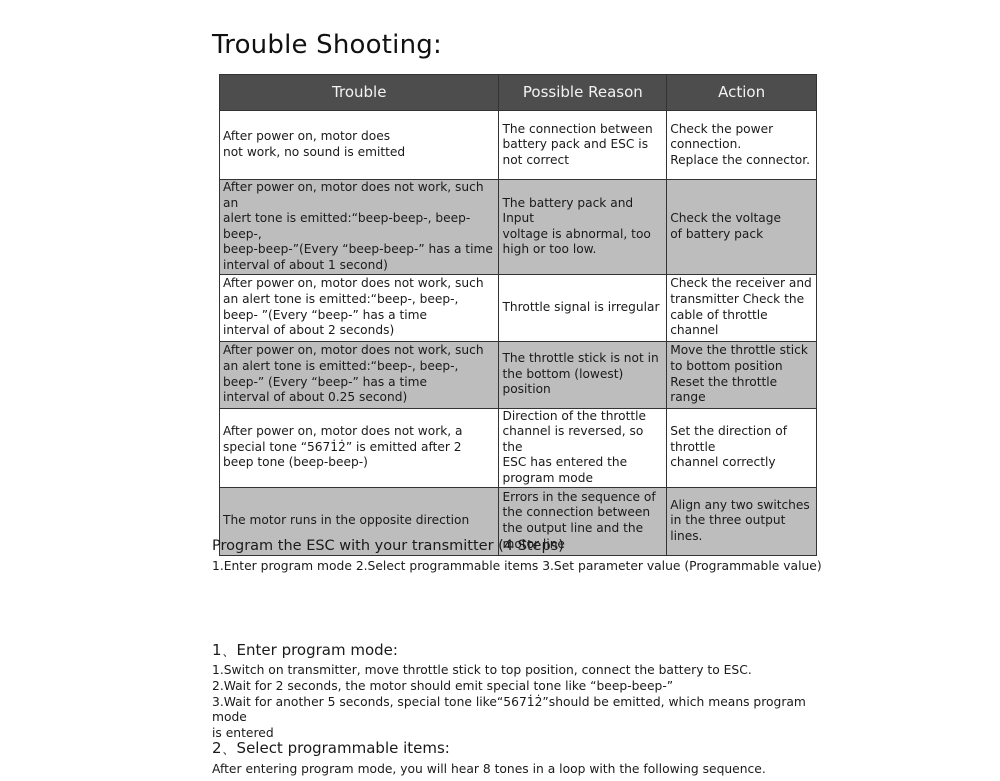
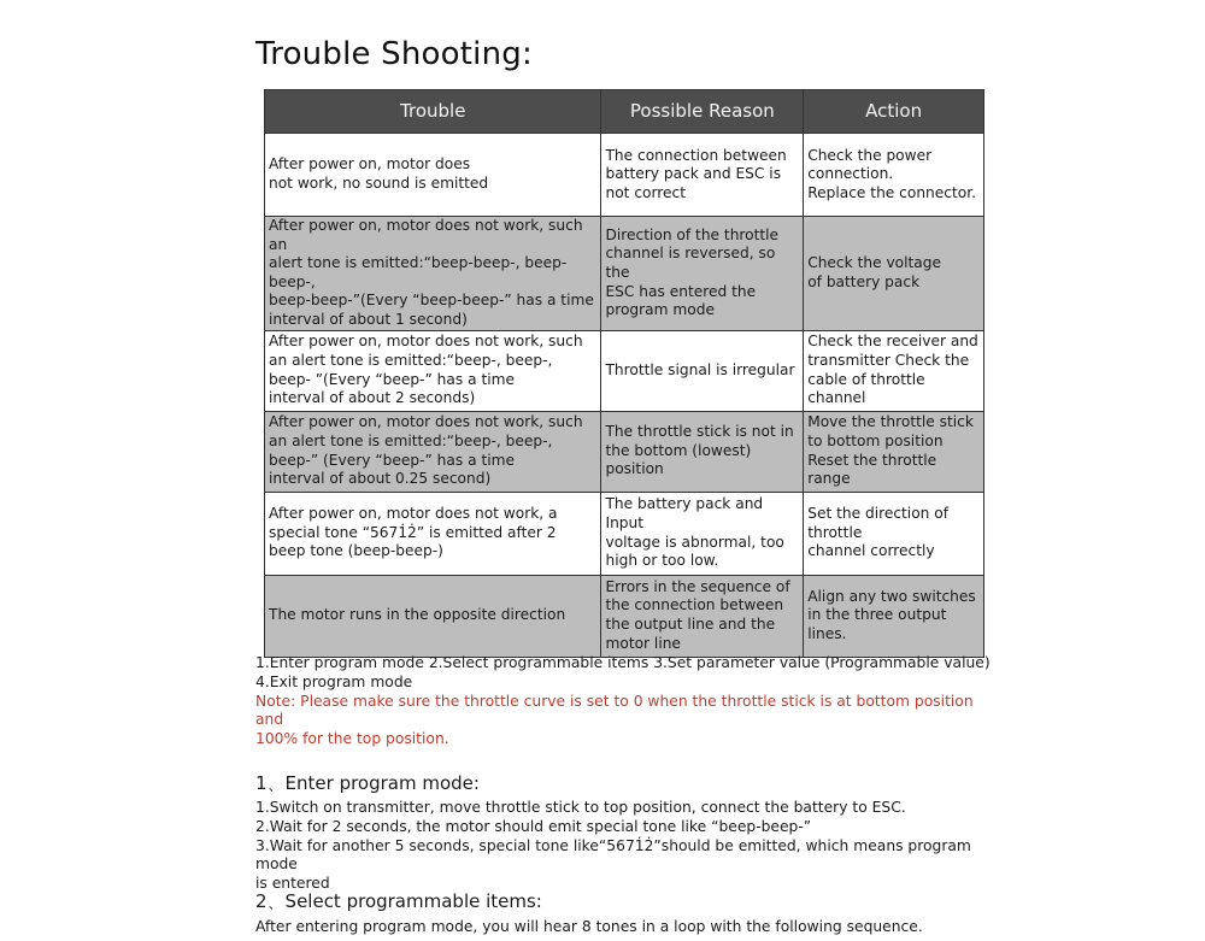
  Trouble Shooting:
  Trouble	Possible Reason	Action
  After power on, motor does not work, no sound is emitted	The connection between battery pack and ESC is not correct	Check the power connection. Replace the connector.
- After power on, motor does not work, such an alert tone is emitted:“beep-beep-, beep-beep-, beep-beep-”(Every “beep-beep-” has a time interval of about 1 second)	The battery pack and Input voltage is abnormal, too high or too low.	Check the voltage of battery pack
+ After power on, motor does not work, such an alert tone is emitted:“beep-beep-, beep-beep-, beep-beep-”(Every “beep-beep-” has a time interval of about 1 second)	Direction of the throttle channel is reversed, so the ESC has entered the program mode	Check the voltage of battery pack
  After power on, motor does not work, such an alert tone is emitted:“beep-, beep-, beep- ”(Every “beep-” has a time interval of about 2 seconds)	Throttle signal is irregular	Check the receiver and transmitter Check the cable of throttle channel
  After power on, motor does not work, such an alert tone is emitted:“beep-, beep-, beep-” (Every “beep-” has a time interval of about 0.25 second)	The throttle stick is not in the bottom (lowest) position	Move the throttle stick to bottom position Reset the throttle range
- After power on, motor does not work, a special tone “5671̇2̇” is emitted after 2 beep tone (beep-beep-)	Direction of the throttle channel is reversed, so the ESC has entered the program mode	Set the direction of throttle channel correctly
+ After power on, motor does not work, a special tone “5671̇2̇” is emitted after 2 beep tone (beep-beep-)	The battery pack and Input voltage is abnormal, too high or too low.	Set the direction of throttle channel correctly
  The motor runs in the opposite direction	Errors in the sequence of the connection between the output line and the motor line	Align any two switches in the three output lines.
- Program the ESC with your transmitter (4 Steps)
  1.Enter program mode 2.Select programmable items 3.Set parameter value (Programmable value)
+ 4.Exit program mode
+ Note: Please make sure the throttle curve is set to 0 when the throttle stick is at bottom position and
+ 100% for the top position.
  1、Enter program mode:
  1.Switch on transmitter, move throttle stick to top position, connect the battery to ESC.
  2.Wait for 2 seconds, the motor should emit special tone like “beep-beep-”
  3.Wait for another 5 seconds, special tone like“5671̇2̇”should be emitted, which means program mode
  is entered
  2、Select programmable items:
  After entering program mode, you will hear 8 tones in a loop with the following sequence.
